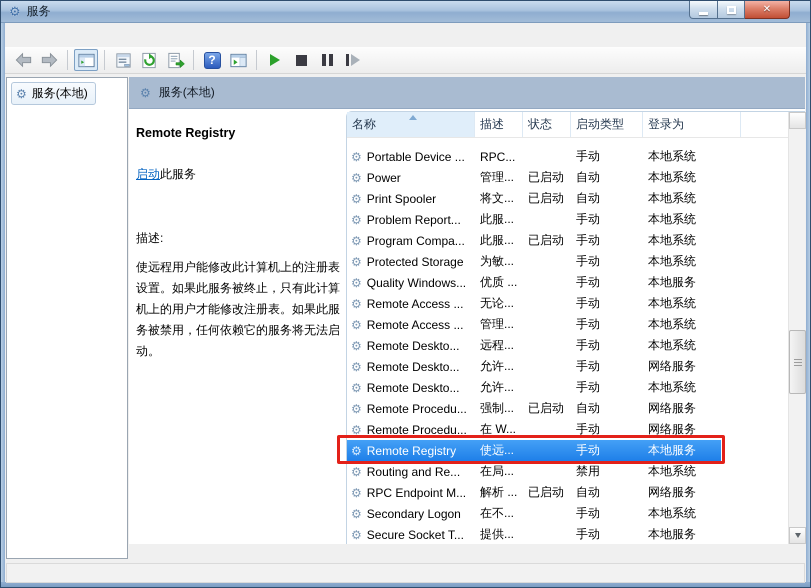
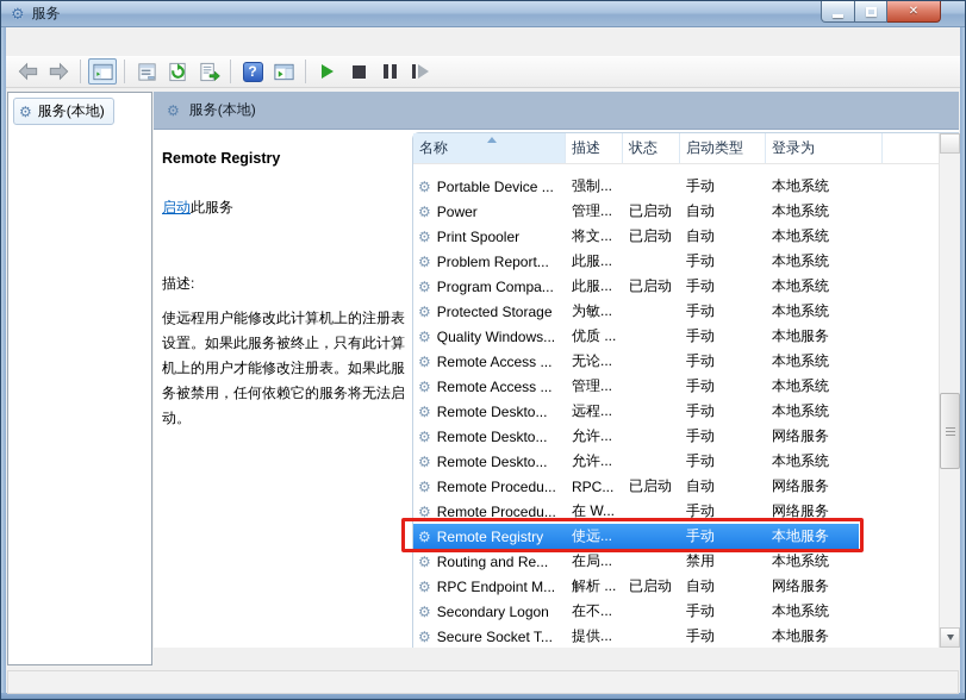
  ⚙
  服务
  ✕
  ?
  ⚙
  服务(本地)
  ⚙
  服务(本地)
  Remote Registry
  启动此服务
  描述:
  使远程用户能修改此计算机上的注册表设置。如果此服务被终止，只有此计算机上的用户才能修改注册表。如果此服务被禁用，任何依赖它的服务将无法启动。
  名称
  描述
  状态
  启动类型
  登录为
  ⚙
  Portable Device ...
- RPC...
+ 强制...
  手动
  本地系统
  ⚙
  Power
  管理...
  已启动
  自动
  本地系统
  ⚙
  Print Spooler
  将文...
  已启动
  自动
  本地系统
  ⚙
  Problem Report...
  此服...
  手动
  本地系统
  ⚙
  Program Compa...
  此服...
  已启动
  手动
  本地系统
  ⚙
  Protected Storage
  为敏...
  手动
  本地系统
  ⚙
  Quality Windows...
  优质 ...
  手动
  本地服务
  ⚙
  Remote Access ...
  无论...
  手动
  本地系统
  ⚙
  Remote Access ...
  管理...
  手动
  本地系统
  ⚙
  Remote Deskto...
  远程...
  手动
  本地系统
  ⚙
  Remote Deskto...
  允许...
  手动
  网络服务
  ⚙
  Remote Deskto...
  允许...
  手动
  本地系统
  ⚙
  Remote Procedu...
- 强制...
+ RPC...
  已启动
  自动
  网络服务
  ⚙
  Remote Procedu...
  在 W...
  手动
  网络服务
  ⚙
  Remote Registry
  使远...
  手动
  本地服务
  ⚙
  Routing and Re...
  在局...
  禁用
  本地系统
  ⚙
  RPC Endpoint M...
  解析 ...
  已启动
  自动
  网络服务
  ⚙
  Secondary Logon
  在不...
  手动
  本地系统
  ⚙
  Secure Socket T...
  提供...
  手动
  本地服务
